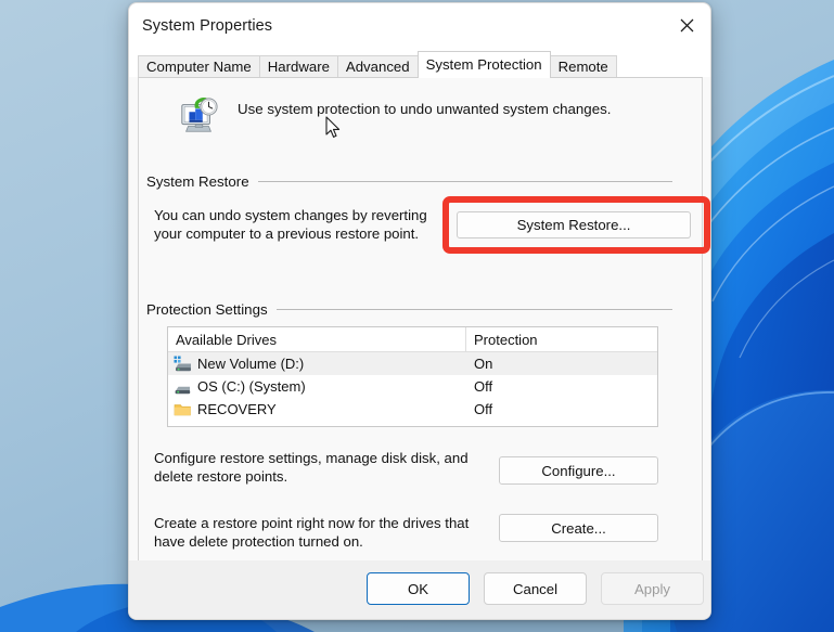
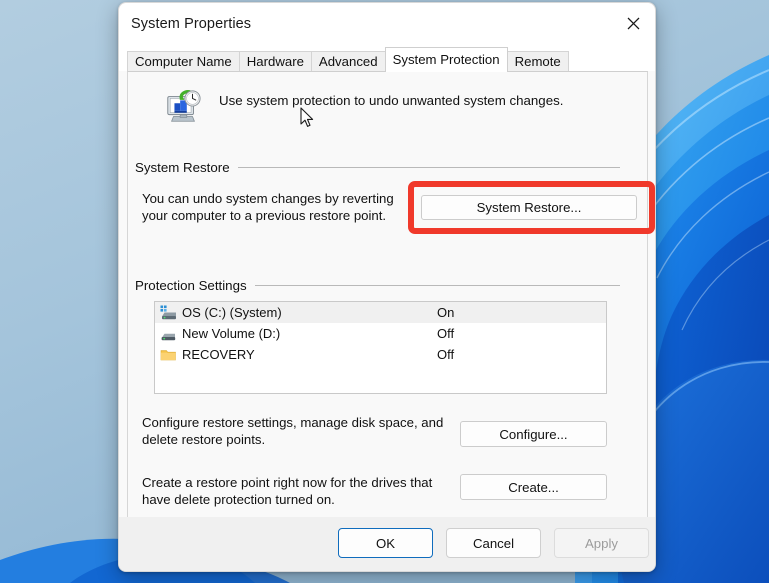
  System Properties
  Computer Name
  Hardware
  Advanced
  System Protection
  Remote
  Use system protection to undo unwanted system changes.
  System Restore
  You can undo system changes by reverting
  your computer to a previous restore point.
  System Restore...
  Protection Settings
- Available Drives
- Protection
- New Volume (D:)
+ OS (C:) (System)
  On
- OS (C:) (System)
+ New Volume (D:)
  Off
  RECOVERY
  Off
- Configure restore settings, manage disk disk, and
+ Configure restore settings, manage disk space, and
  delete restore points.
  Configure...
  Create a restore point right now for the drives that
  have delete protection turned on.
  Create...
  OK
  Cancel
  Apply
